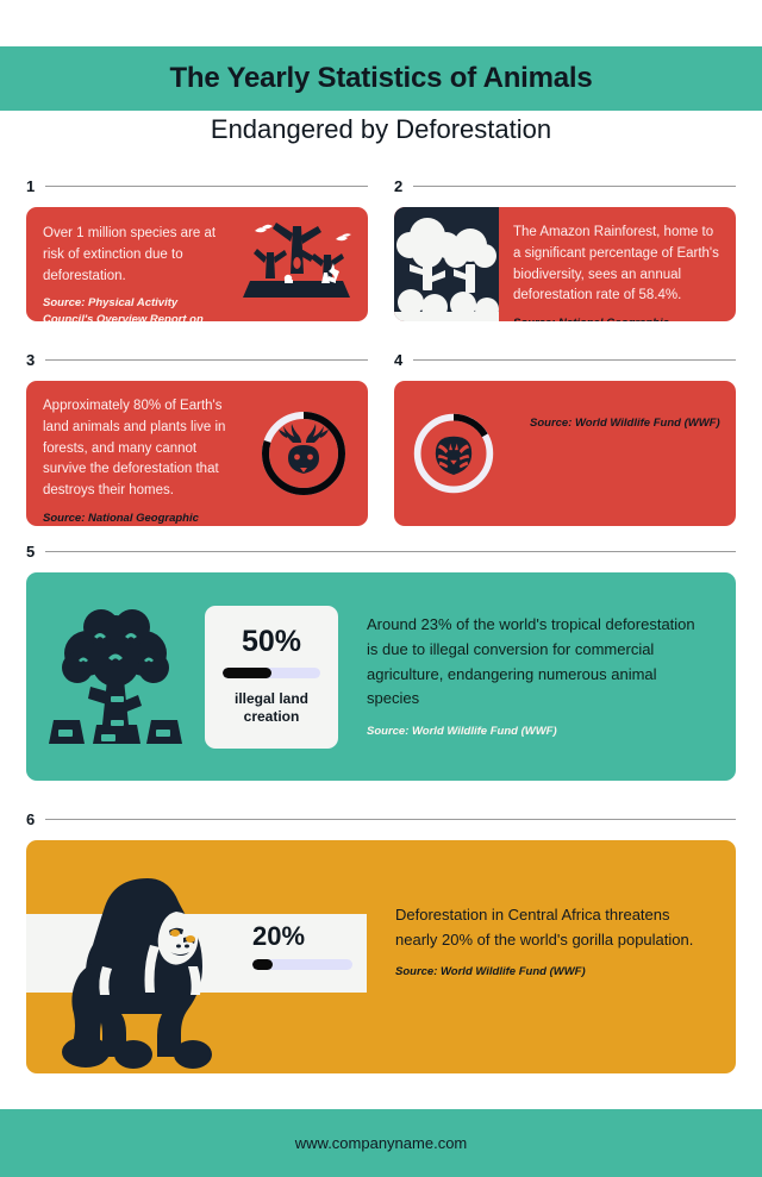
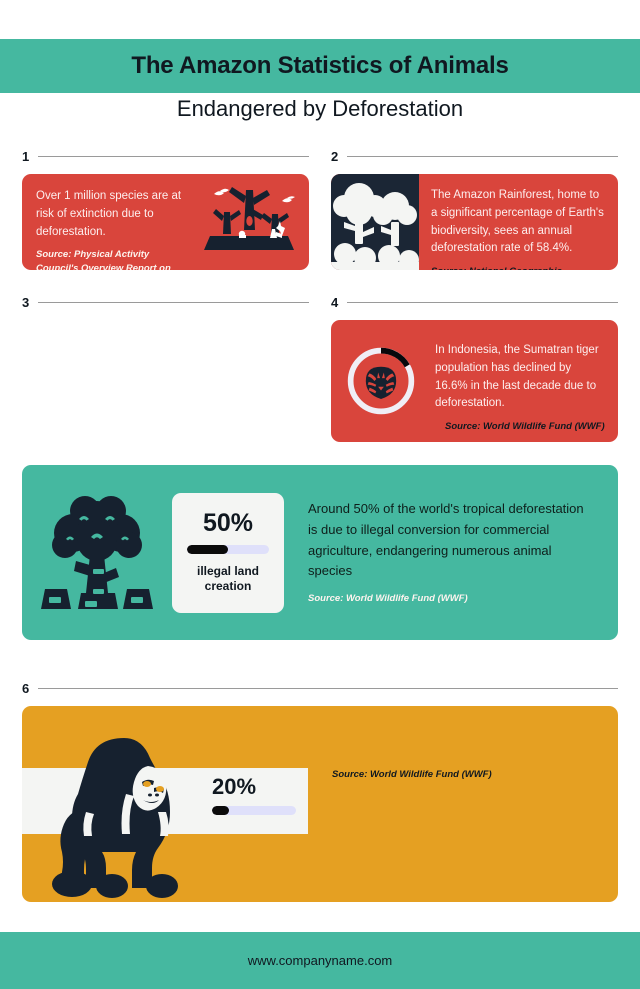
- The Yearly Statistics of Animals
+ The Amazon Statistics of Animals
  Endangered by Deforestation
  1
  Over 1 million species are at risk of extinction due to deforestation.
  Source: Physical Activity Council's Overview Report on
  2
  The Amazon Rainforest, home to a significant percentage of Earth's biodiversity, sees an annual deforestation rate of 58.4%.
  3
- Approximately 80% of Earth's land animals and plants live in forests, and many cannot survive the deforestation that destroys their homes.
- Source: National Geographic
  4
+ In Indonesia, the Sumatran tiger population has declined by 16.6% in the last decade due to deforestation.
  Source: World Wildlife Fund (WWF)
- 5
  50%
  illegal land
  creation
- Around 23% of the world's tropical deforestation is due to illegal conversion for commercial agriculture, endangering numerous animal species
+ Around 50% of the world's tropical deforestation is due to illegal conversion for commercial agriculture, endangering numerous animal species
  Source: World Wildlife Fund (WWF)
  6
  20%
- Deforestation in Central Africa threatens nearly 20% of the world's gorilla population.
  Source: World Wildlife Fund (WWF)
  www.companyname.com
